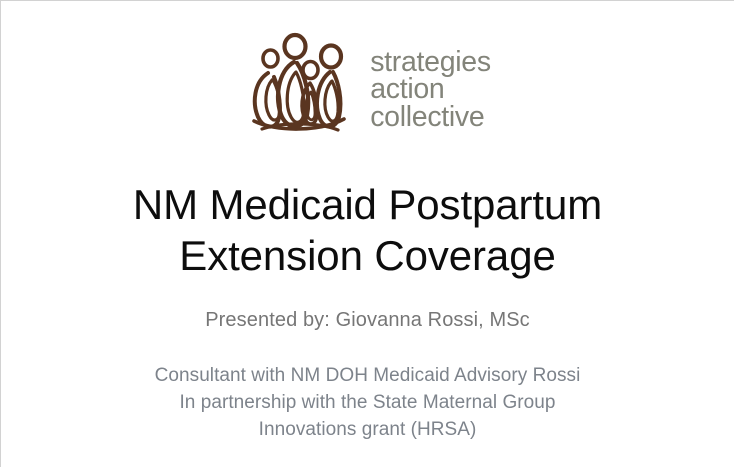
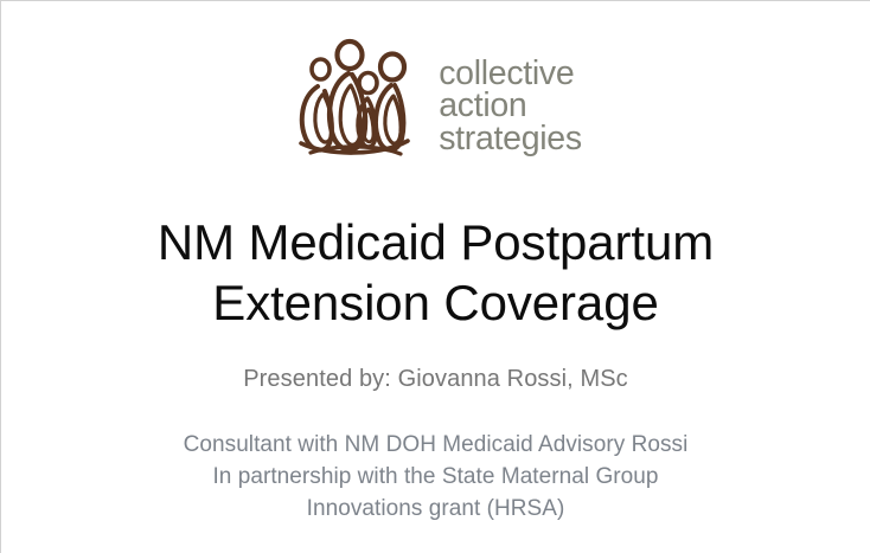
- strategies
+ collective
  action
- collective
+ strategies
  NM Medicaid Postpartum
  Extension Coverage
  Presented by: Giovanna Rossi, MSc
  Consultant with NM DOH Medicaid Advisory Rossi
  In partnership with the State Maternal Group
  Innovations grant (HRSA)
